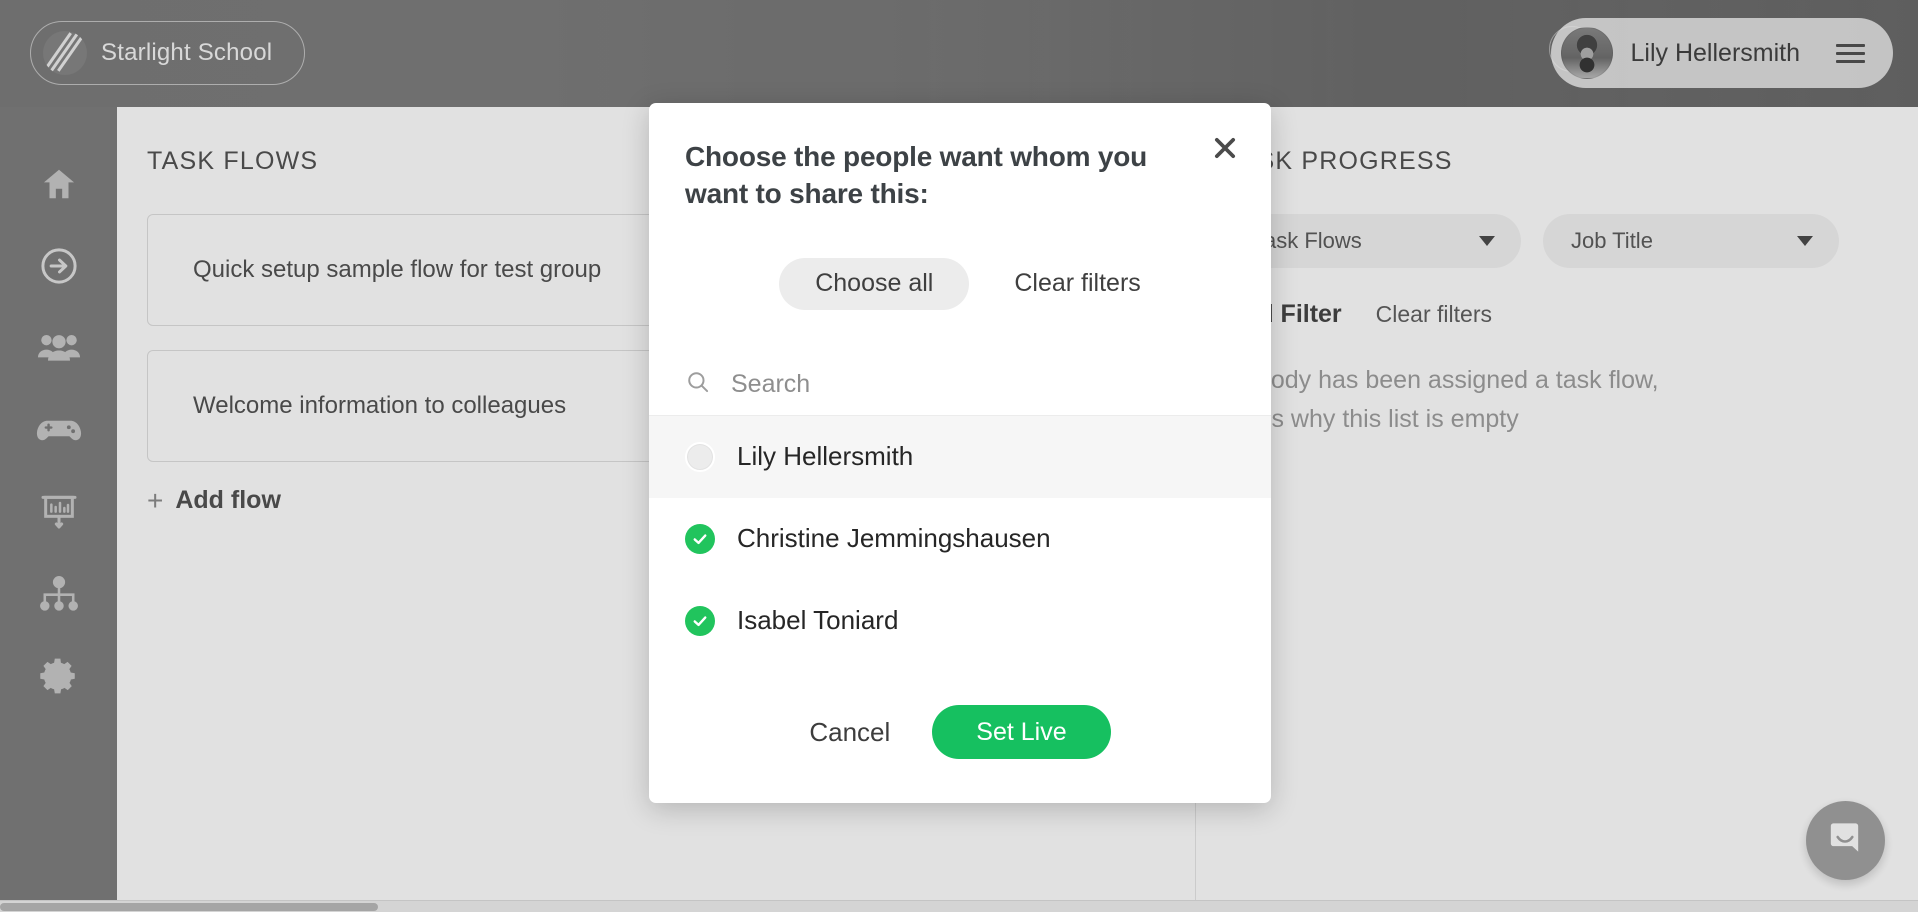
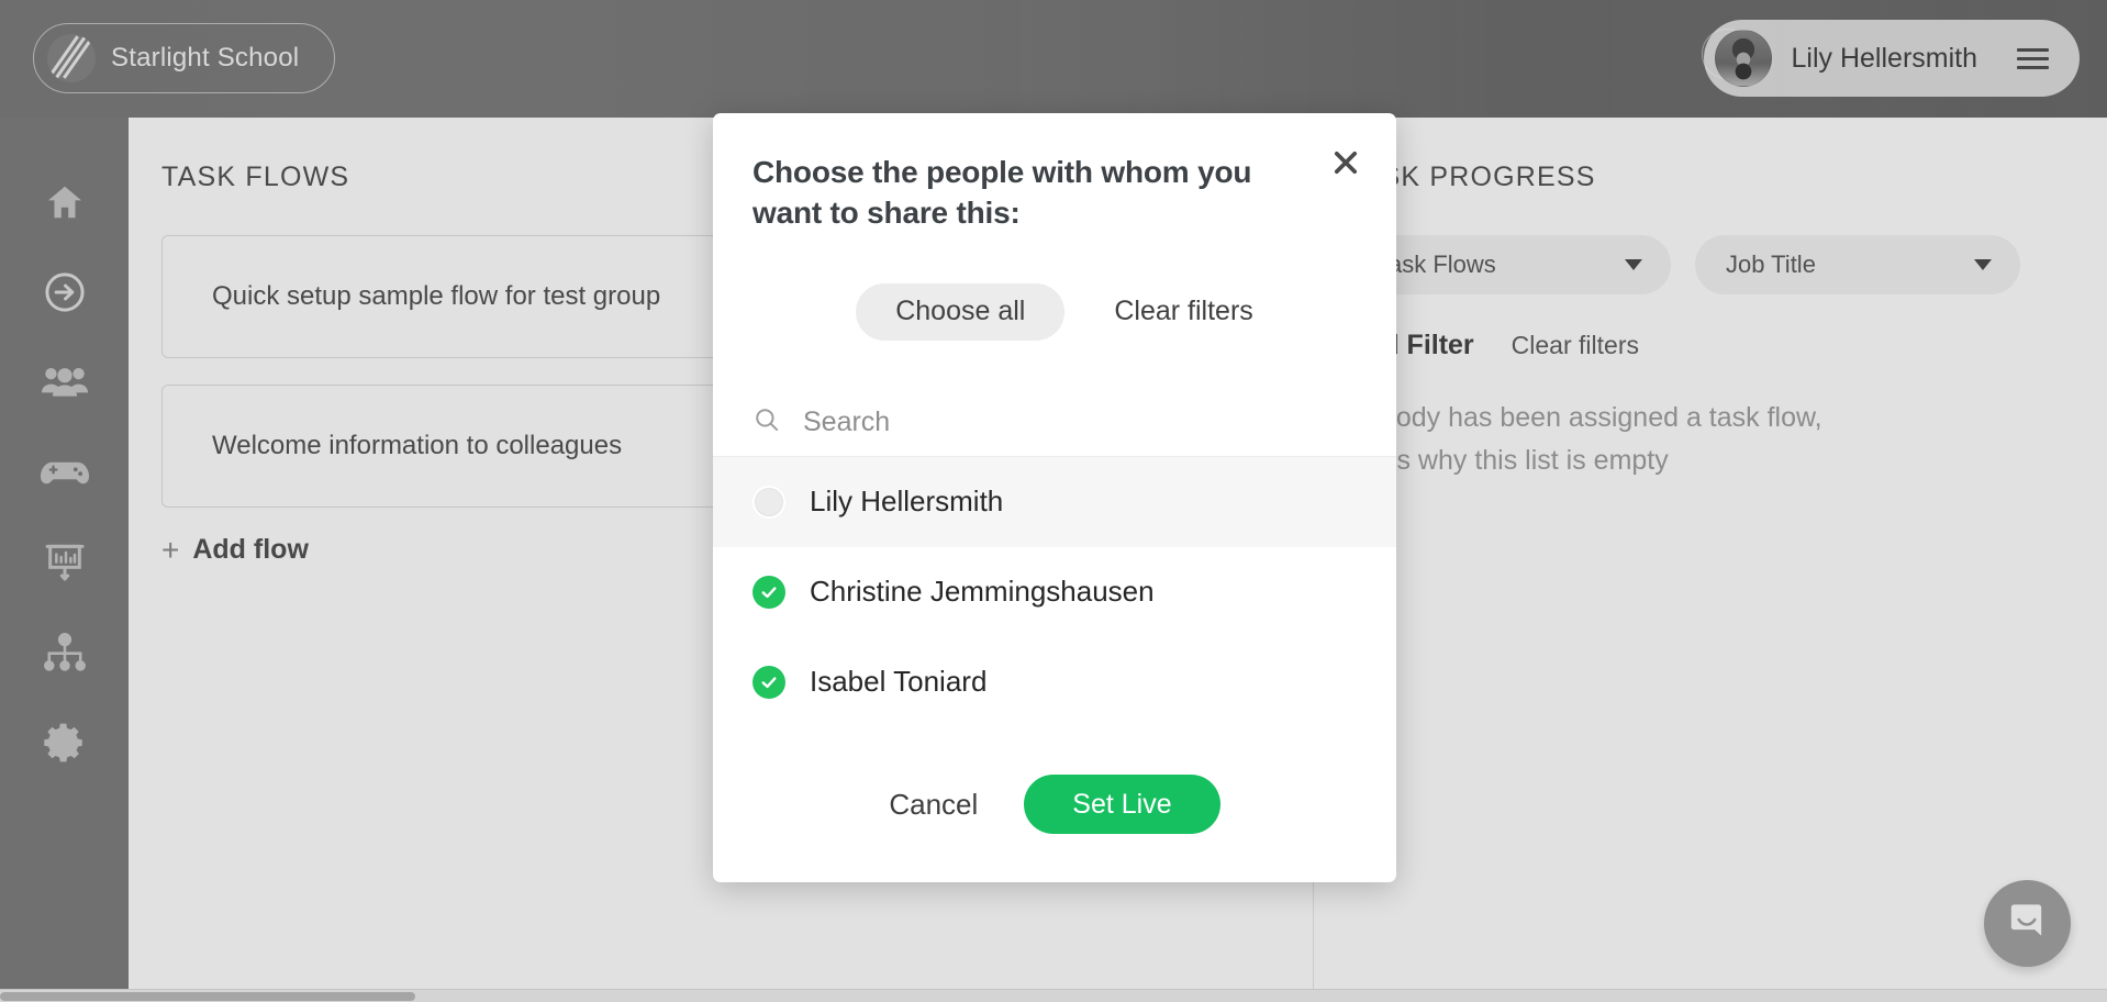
  Starlight School
  Lily Hellersmith
  TASK FLOWS
  Quick setup sample flow for test group
  Welcome information to colleagues
  +
  Add flow
  K PROGRESS
  sk Flows
  Job Title
  Clear filters
  ody has been assigned a task flow,
  s why this list is empty
- Choose the people want whom you want to share this:
+ Choose the people with whom you want to share this:
  Choose all
  Clear filters
  Search
  Lily Hellersmith
  Christine Jemmingshausen
  Isabel Toniard
  Cancel
  Set Live
